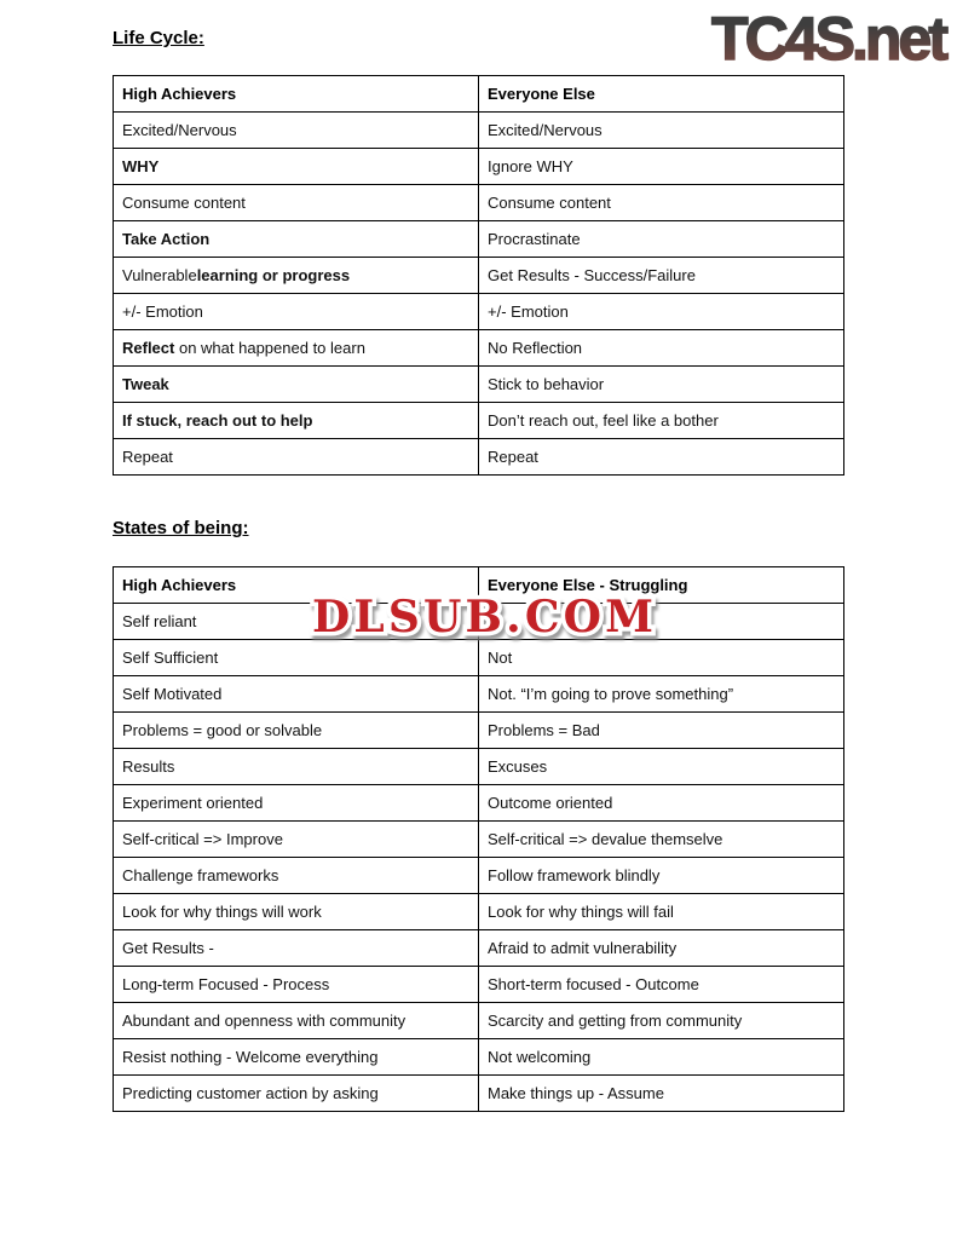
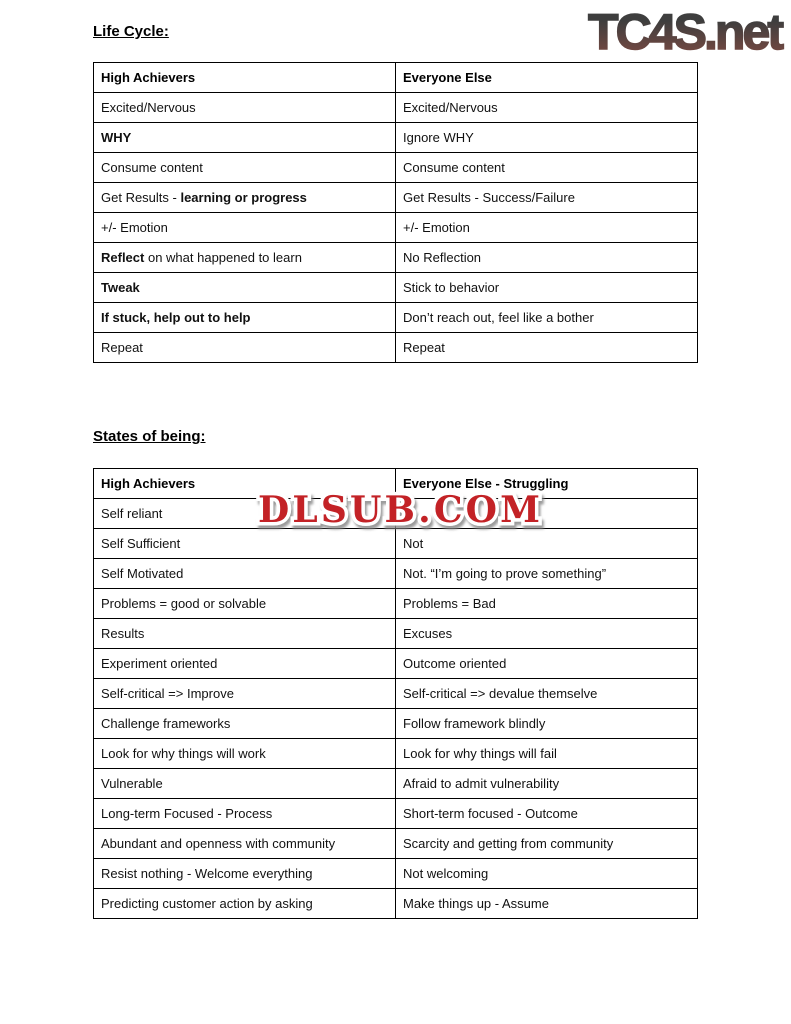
  TC4S.net
  Life Cycle:
  High Achievers	Everyone Else
  Excited/Nervous	Excited/Nervous
  WHY	Ignore WHY
  Consume content	Consume content
- Take Action	Procrastinate
- Vulnerablelearning or progress	Get Results - Success/Failure
+ Get Results - learning or progress	Get Results - Success/Failure
  +/- Emotion	+/- Emotion
  Reflect on what happened to learn	No Reflection
  Tweak	Stick to behavior
- If stuck, reach out to help	Don’t reach out, feel like a bother
+ If stuck, help out to help	Don’t reach out, feel like a bother
  Repeat	Repeat
  States of being:
  High Achievers	Everyone Else - Struggling
  Self reliant
  Self Sufficient	Not
  Self Motivated	Not. “I’m going to prove something”
  Problems = good or solvable	Problems = Bad
  Results	Excuses
  Experiment oriented	Outcome oriented
  Self-critical => Improve	Self-critical => devalue themselve
  Challenge frameworks	Follow framework blindly
  Look for why things will work	Look for why things will fail
- Get Results -	Afraid to admit vulnerability
+ Vulnerable	Afraid to admit vulnerability
  Long-term Focused - Process	Short-term focused - Outcome
  Abundant and openness with community	Scarcity and getting from community
  Resist nothing - Welcome everything	Not welcoming
  Predicting customer action by asking	Make things up - Assume
  DLSUB.COM
